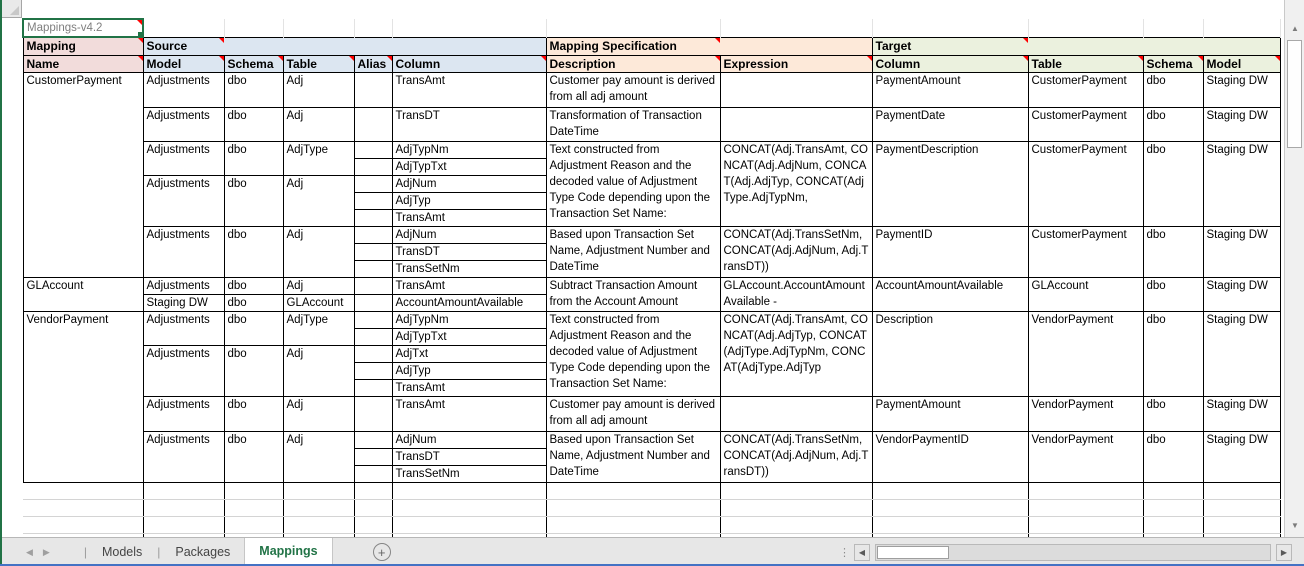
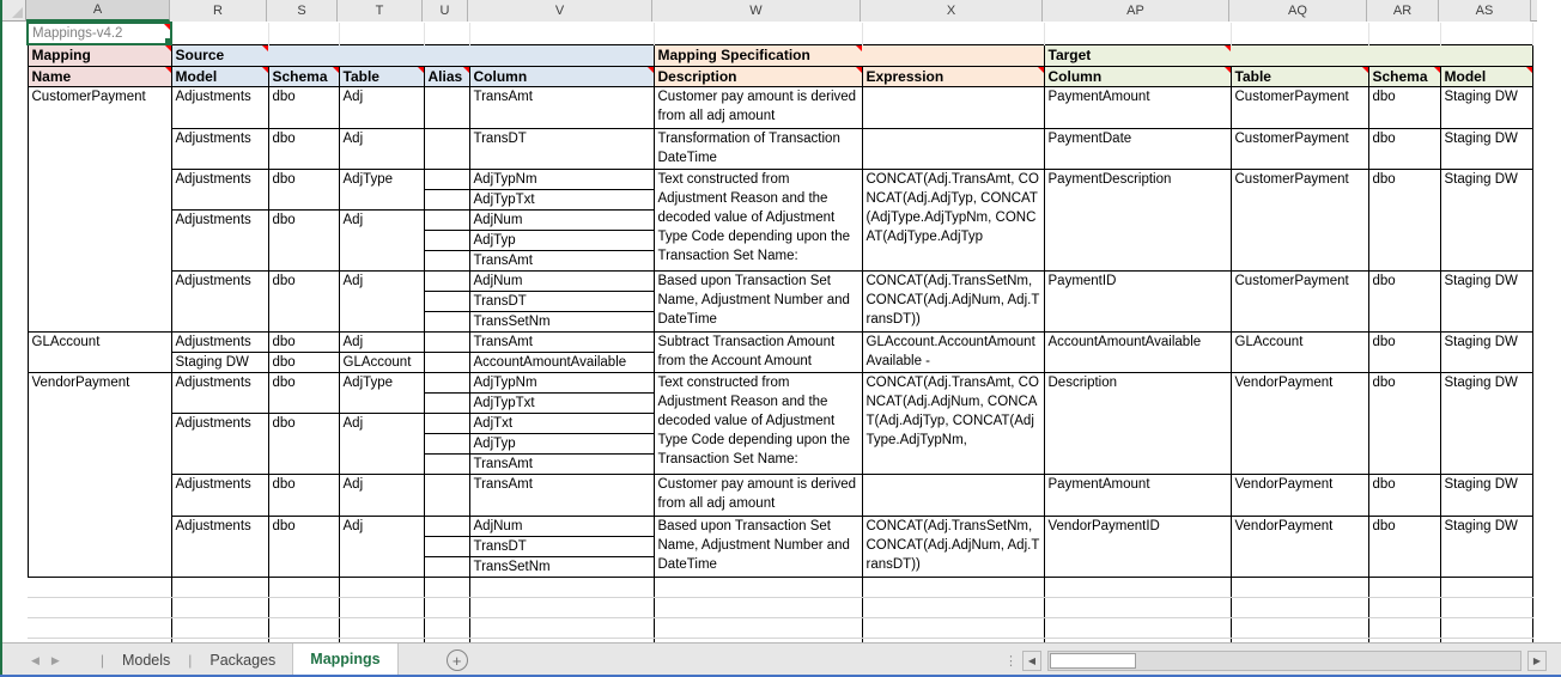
+ A
+ R
+ S
+ T
+ U
+ V
+ W
+ X
+ AP
+ AQ
+ AR
+ AS
  Mappings-v4.2
  Mapping	Source	Mapping Specification	Target
  Name	Model	Schema	Table	Alias	Column	Description	Expression	Column	Table	Schema	Model
  CustomerPayment	Adjustments	dbo	Adj		TransAmt	Customer pay amount is derived from all adj amount		PaymentAmount	CustomerPayment	dbo	Staging DW
  Adjustments	dbo	Adj		TransDT	Transformation of Transaction DateTime		PaymentDate	CustomerPayment	dbo	Staging DW
- Adjustments	dbo	AdjType		AdjTypNm	Text constructed from Adjustment Reason and the decoded value of Adjustment Type Code depending upon the Transaction Set Name:	CONCAT(Adj.TransAmt, CONCAT(Adj.AdjNum, CONCAT(Adj.AdjTyp, CONCAT(AdjType.AdjTypNm,	PaymentDescription	CustomerPayment	dbo	Staging DW
+ Adjustments	dbo	AdjType		AdjTypNm	Text constructed from Adjustment Reason and the decoded value of Adjustment Type Code depending upon the Transaction Set Name:	CONCAT(Adj.TransAmt, CONCAT(Adj.AdjTyp, CONCAT(AdjType.AdjTypNm, CONCAT(AdjType.AdjTyp	PaymentDescription	CustomerPayment	dbo	Staging DW
  	AdjTypTxt
  Adjustments	dbo	Adj		AdjNum
  	AdjTyp
  	TransAmt
  Adjustments	dbo	Adj		AdjNum	Based upon Transaction Set Name, Adjustment Number and DateTime	CONCAT(Adj.TransSetNm, CONCAT(Adj.AdjNum, Adj.TransDT))	PaymentID	CustomerPayment	dbo	Staging DW
  	TransDT
  	TransSetNm
  GLAccount	Adjustments	dbo	Adj		TransAmt	Subtract Transaction Amount from the Account Amount	GLAccount.AccountAmountAvailable -	AccountAmountAvailable	GLAccount	dbo	Staging DW
  Staging DW	dbo	GLAccount		AccountAmountAvailable
- VendorPayment	Adjustments	dbo	AdjType		AdjTypNm	Text constructed from Adjustment Reason and the decoded value of Adjustment Type Code depending upon the Transaction Set Name:	CONCAT(Adj.TransAmt, CONCAT(Adj.AdjTyp, CONCAT(AdjType.AdjTypNm, CONCAT(AdjType.AdjTyp	Description	VendorPayment	dbo	Staging DW
+ VendorPayment	Adjustments	dbo	AdjType		AdjTypNm	Text constructed from Adjustment Reason and the decoded value of Adjustment Type Code depending upon the Transaction Set Name:	CONCAT(Adj.TransAmt, CONCAT(Adj.AdjNum, CONCAT(Adj.AdjTyp, CONCAT(AdjType.AdjTypNm,	Description	VendorPayment	dbo	Staging DW
  	AdjTypTxt
  Adjustments	dbo	Adj		AdjTxt
  	AdjTyp
  	TransAmt
  Adjustments	dbo	Adj		TransAmt	Customer pay amount is derived from all adj amount		PaymentAmount	VendorPayment	dbo	Staging DW
  Adjustments	dbo	Adj		AdjNum	Based upon Transaction Set Name, Adjustment Number and DateTime	CONCAT(Adj.TransSetNm, CONCAT(Adj.AdjNum, Adj.TransDT))	VendorPaymentID	VendorPayment	dbo	Staging DW
  	TransDT
  	TransSetNm
- ▲
- ▼
  ◀
  ▶
  |
  Models
  |
  Packages
  Mappings
  +
  ⋮
  ◀
  ▶
